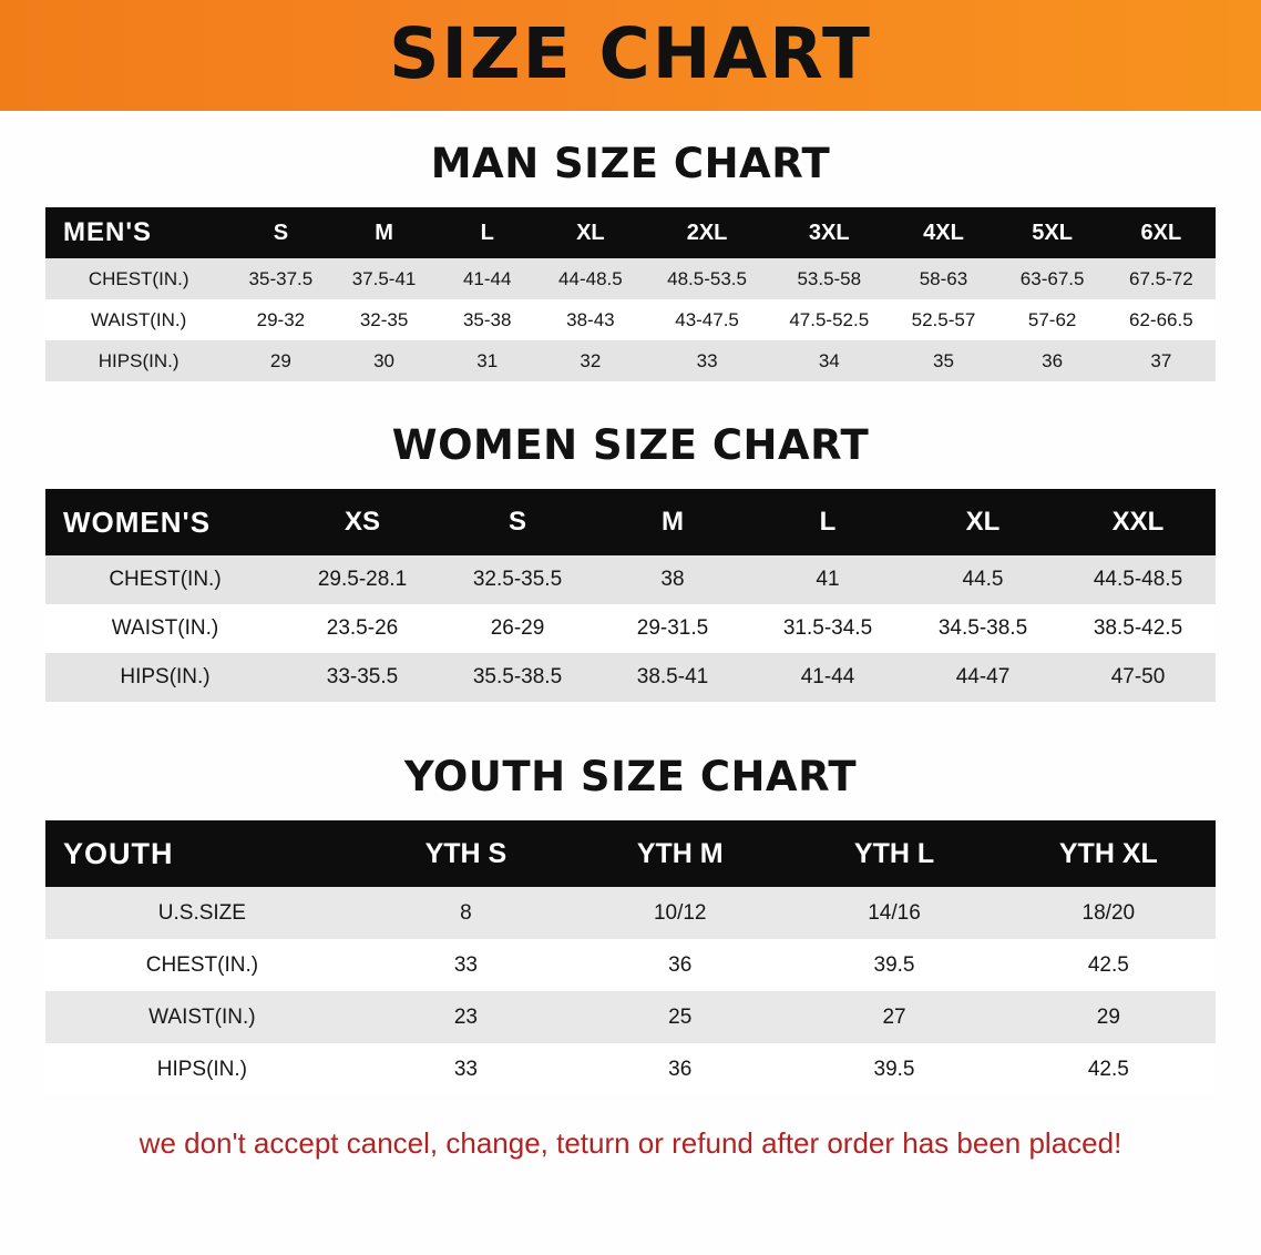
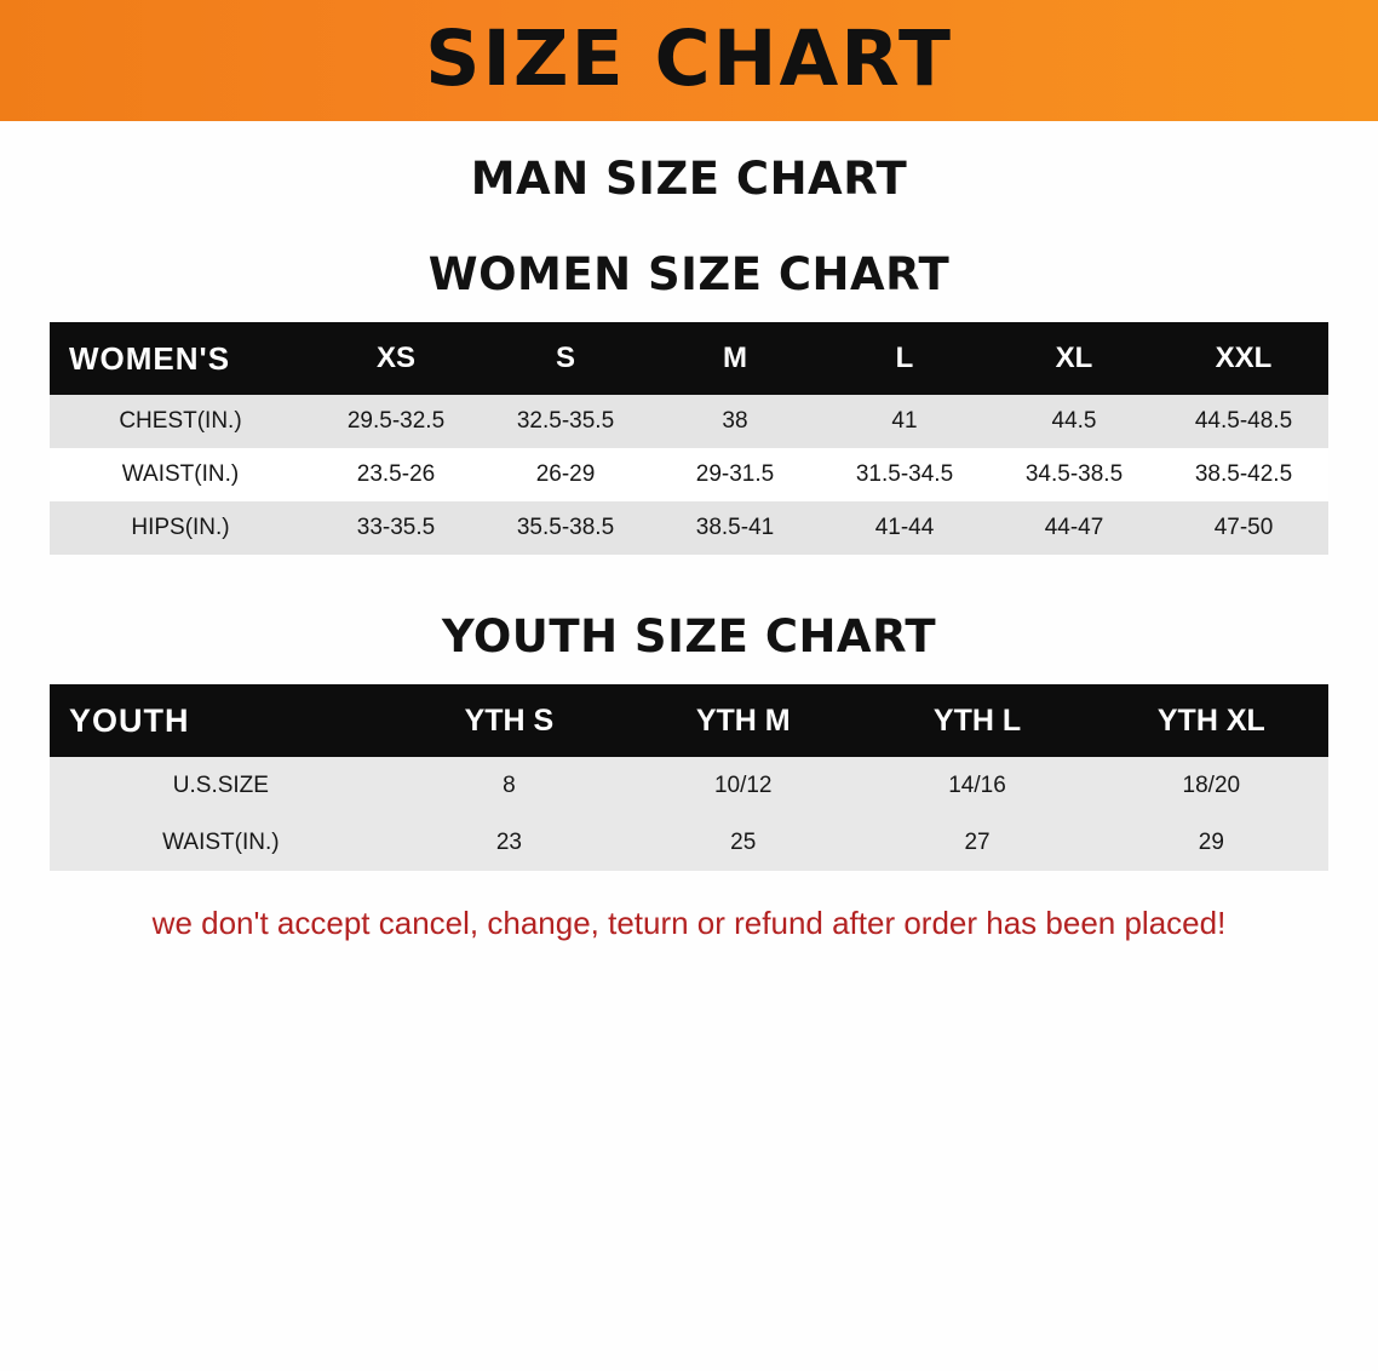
  SIZE CHART
  MAN SIZE CHART
- MEN'S	S	M	L	XL	2XL	3XL	4XL	5XL	6XL
- CHEST(IN.)	35-37.5	37.5-41	41-44	44-48.5	48.5-53.5	53.5-58	58-63	63-67.5	67.5-72
- WAIST(IN.)	29-32	32-35	35-38	38-43	43-47.5	47.5-52.5	52.5-57	57-62	62-66.5
- HIPS(IN.)	29	30	31	32	33	34	35	36	37
  WOMEN SIZE CHART
  WOMEN'S	XS	S	M	L	XL	XXL
- CHEST(IN.)	29.5-28.1	32.5-35.5	38	41	44.5	44.5-48.5
+ CHEST(IN.)	29.5-32.5	32.5-35.5	38	41	44.5	44.5-48.5
  WAIST(IN.)	23.5-26	26-29	29-31.5	31.5-34.5	34.5-38.5	38.5-42.5
  HIPS(IN.)	33-35.5	35.5-38.5	38.5-41	41-44	44-47	47-50
  YOUTH SIZE CHART
  YOUTH	YTH S	YTH M	YTH L	YTH XL
  U.S.SIZE	8	10/12	14/16	18/20
- CHEST(IN.)	33	36	39.5	42.5
  WAIST(IN.)	23	25	27	29
- HIPS(IN.)	33	36	39.5	42.5
  we don't accept cancel, change, teturn or refund after order has been placed!
